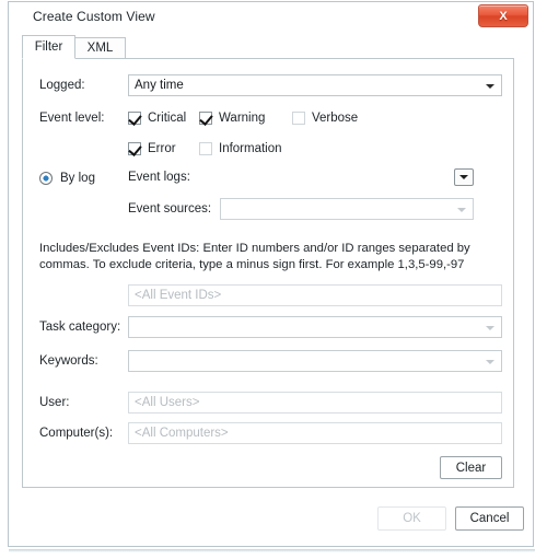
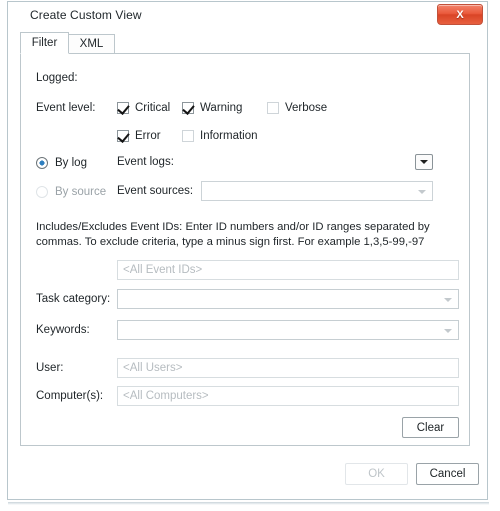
  Create Custom View
  X
  Filter
  XML
  Logged:
- Any time
  Event level:
  Critical
  Warning
  Verbose
  Error
  Information
  By log
+ By source
  Event logs:
  Event sources:
  Includes/Excludes Event IDs: Enter ID numbers and/or ID ranges separated by commas. To exclude criteria, type a minus sign first. For example 1,3,5-99,-97
  <All Event IDs>
  Task category:
  Keywords:
  User:
  <All Users>
  Computer(s):
  <All Computers>
  Clear
  OK
  Cancel
